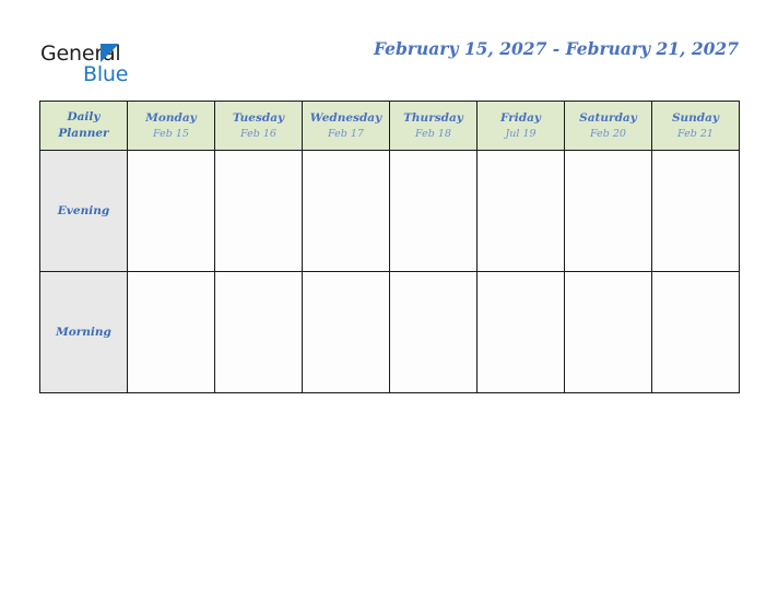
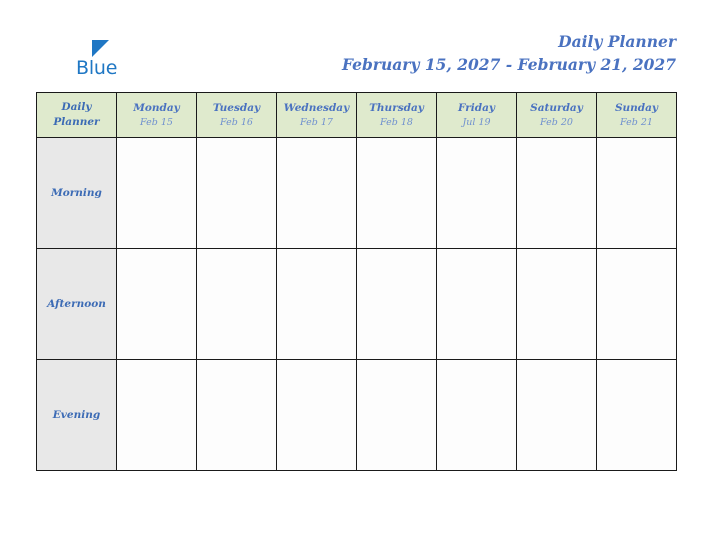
- General
  Blue
+ Daily Planner
  February 15, 2027 - February 21, 2027
  Daily Planner	Monday Feb 15	Tuesday Feb 16	Wednesday Feb 17	Thursday Feb 18	Friday Jul 19	Saturday Feb 20	Sunday Feb 21
- Evening
+ Morning
+ Afternoon
- Morning
+ Evening
